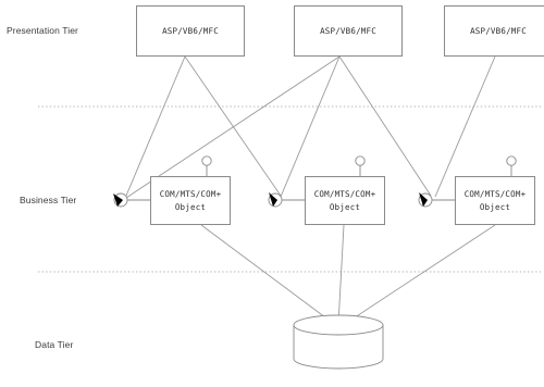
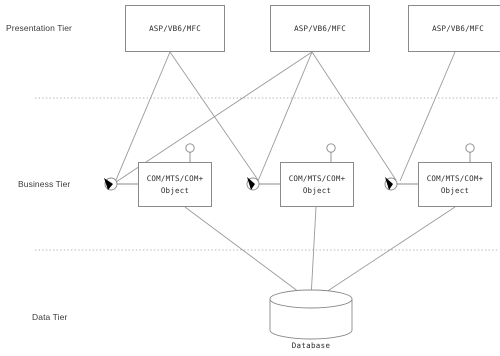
  Presentation Tier
  Business Tier
  Data Tier
  ASP/VB6/MFC
  ASP/VB6/MFC
  ASP/VB6/MFC
  COM/MTS/COM+
  Object
  COM/MTS/COM+
  Object
  COM/MTS/COM+
  Object
+ Database
